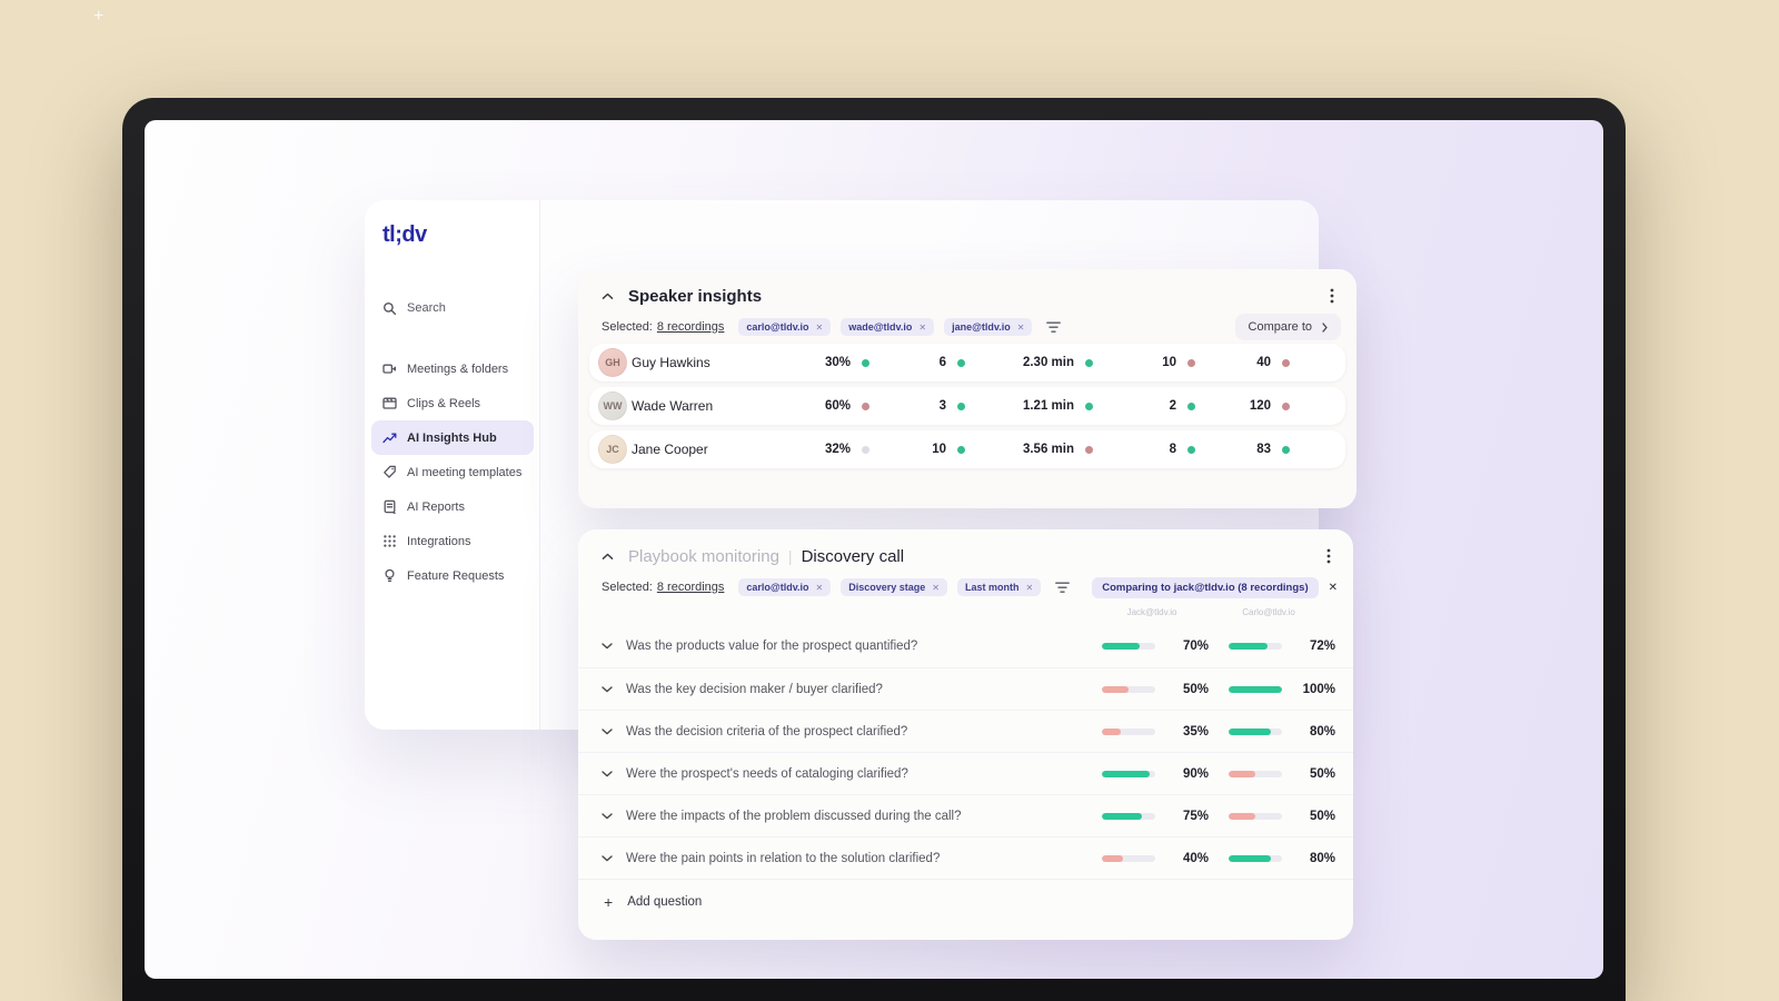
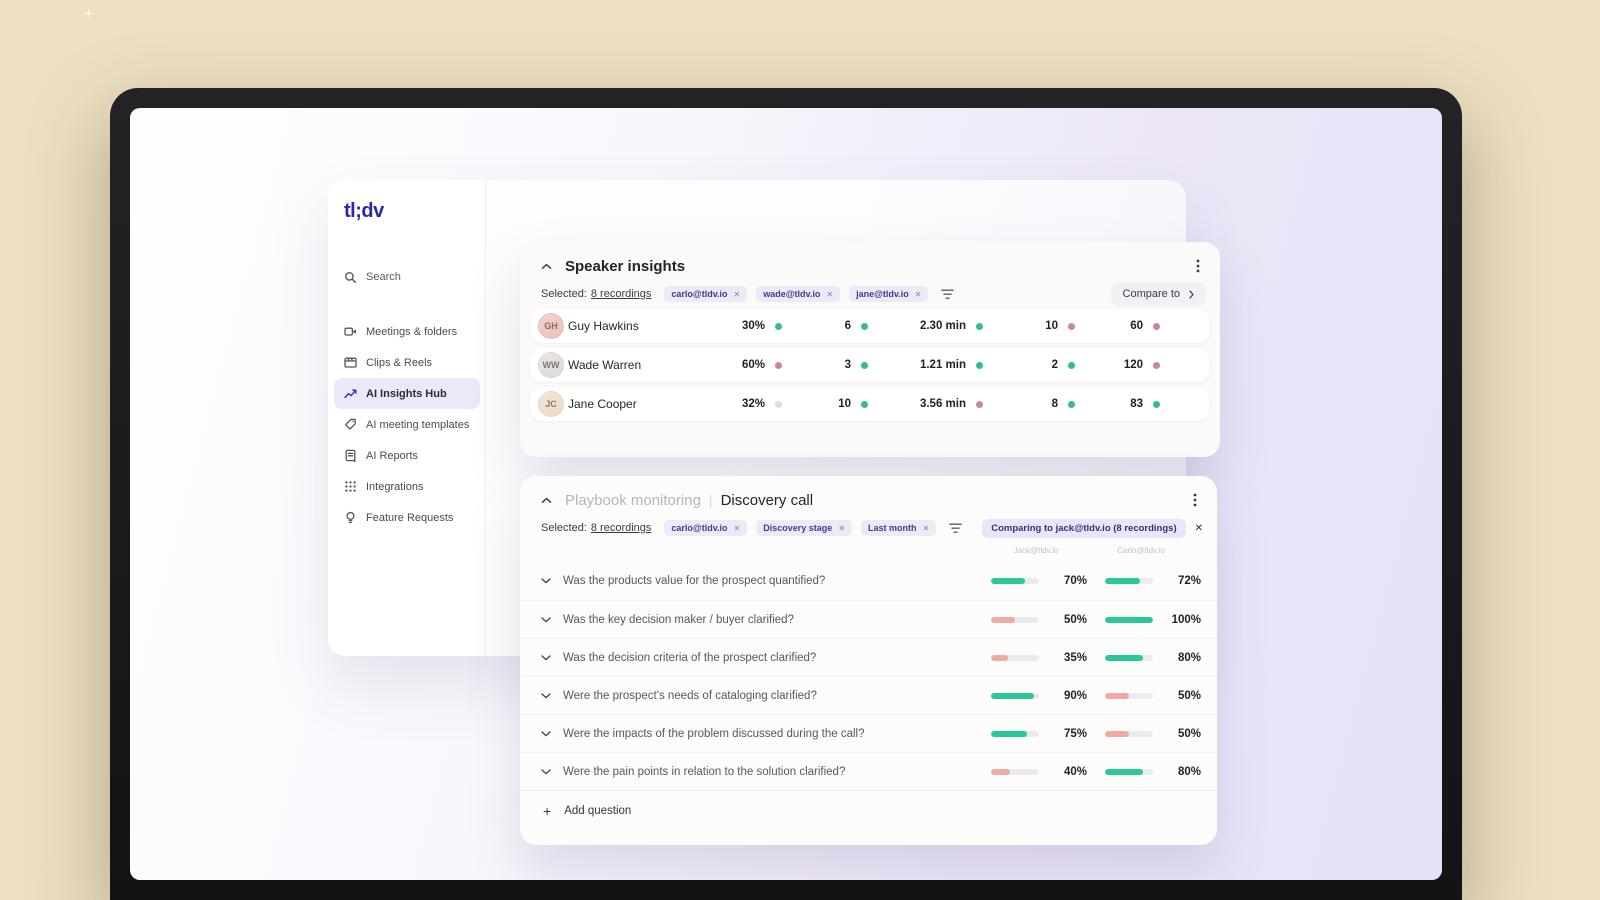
  +
  tl;dv
  Search
  Meetings & folders
  Clips & Reels
  AI Insights Hub
  AI meeting templates
  AI Reports
  Integrations
  Feature Requests
  Speaker insights
  Selected:
  8 recordings
  carlo@tldv.io
  ✕
  wade@tldv.io
  ✕
  jane@tldv.io
  ✕
  Compare to
  GH
  Guy Hawkins
  30%
  6
  2.30 min
  10
- 40
+ 60
  WW
  Wade Warren
  60%
  3
  1.21 min
  2
  120
  JC
  Jane Cooper
  32%
  10
  3.56 min
  8
  83
  Playbook monitoring
  |
  Discovery call
  Selected:
  8 recordings
  carlo@tldv.io
  ✕
  Discovery stage
  ✕
  Last month
  ✕
  Comparing to jack@tldv.io (8 recordings)
  ✕
  Jack@tldv.io
  Carlo@tldv.io
  Was the products value for the prospect quantified?
  70%
  72%
  Was the key decision maker / buyer clarified?
  50%
  100%
  Was the decision criteria of the prospect clarified?
  35%
  80%
  Were the prospect's needs of cataloging clarified?
  90%
  50%
  Were the impacts of the problem discussed during the call?
  75%
  50%
  Were the pain points in relation to the solution clarified?
  40%
  80%
  +
  Add question
